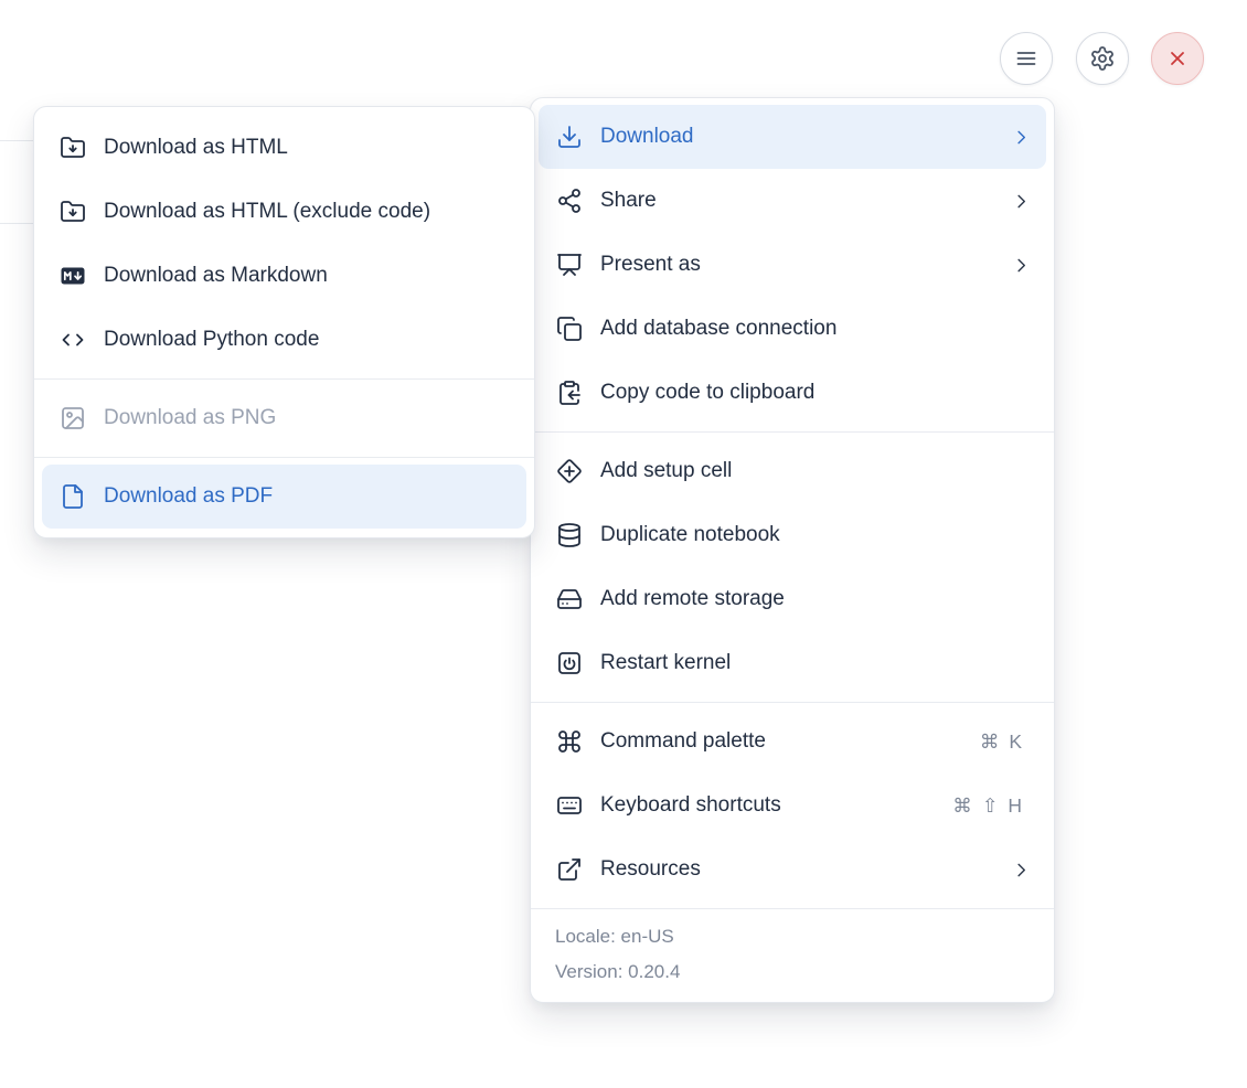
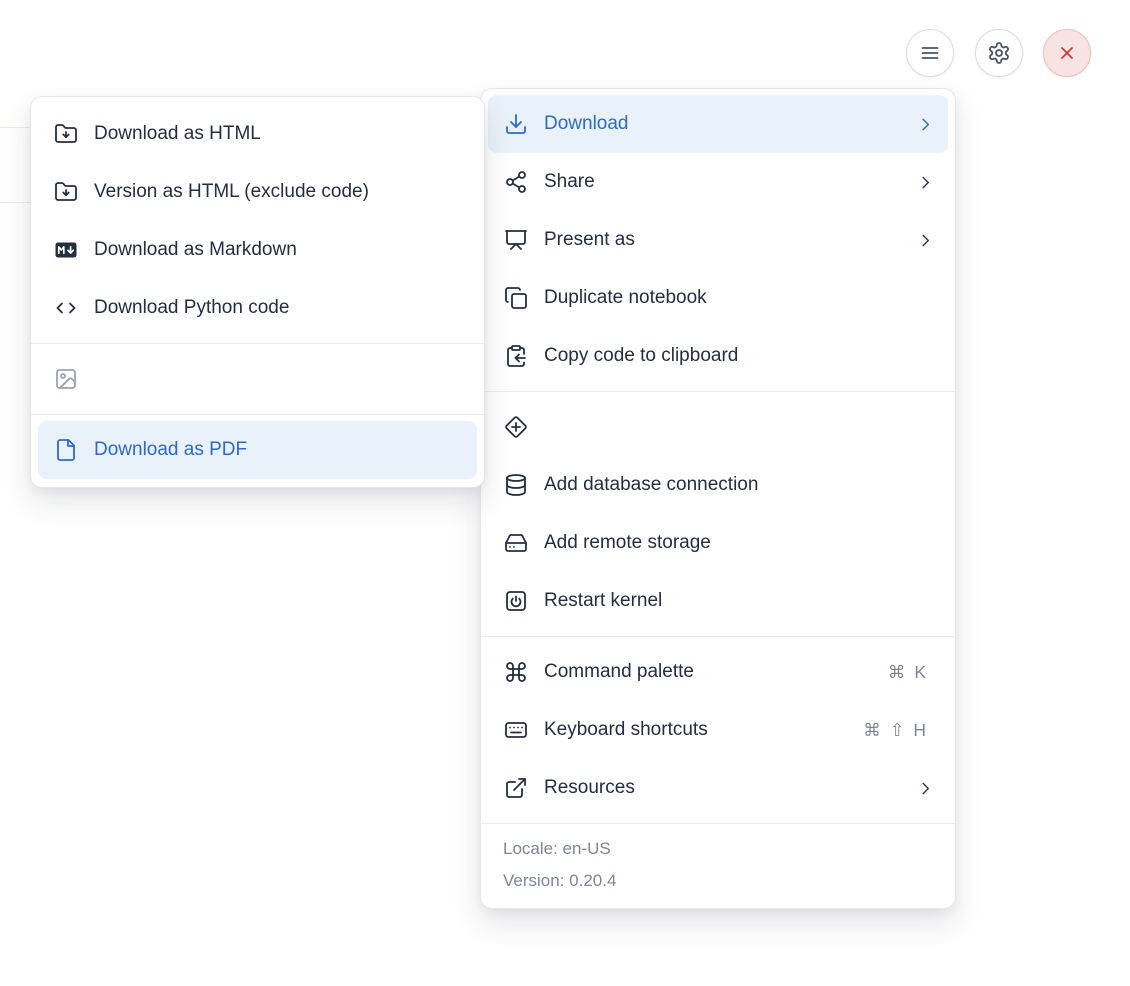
  Download as HTML
- Download as HTML (exclude code)
+ Version as HTML (exclude code)
  Download as Markdown
  Download Python code
- Download as PNG
  Download as PDF
  Download
  Share
  Present as
- Add database connection
+ Duplicate notebook
  Copy code to clipboard
- Add setup cell
- Duplicate notebook
+ Add database connection
  Add remote storage
  Restart kernel
  Command palette
  ⌘
  K
  Keyboard shortcuts
  ⌘
  ⇧
  H
  Resources
  Locale: en-US
  Version: 0.20.4
